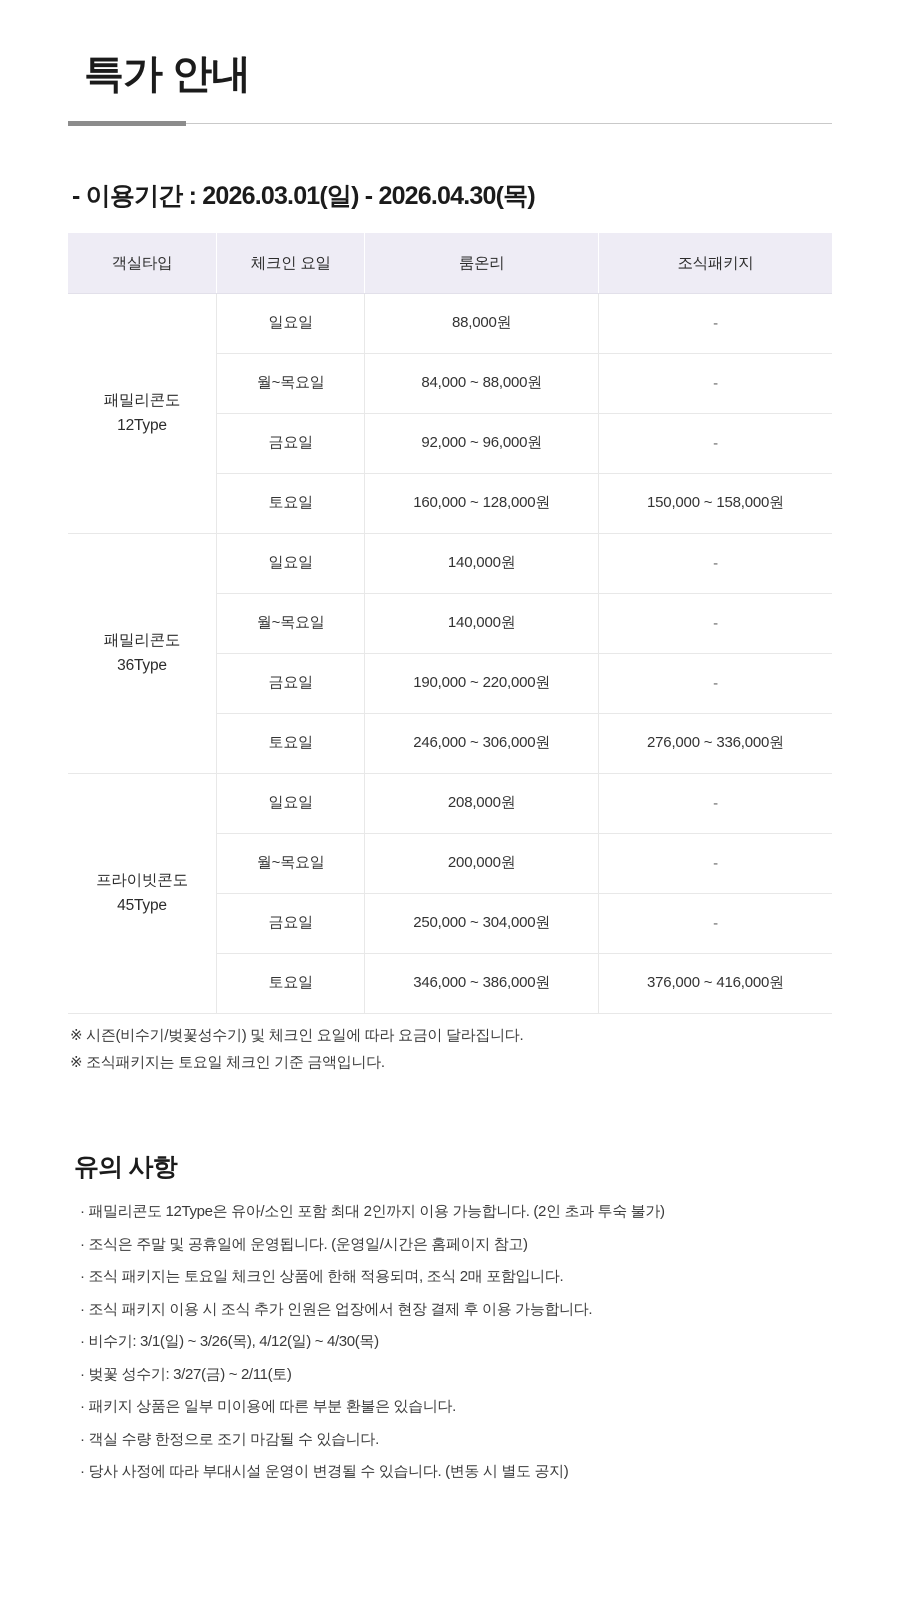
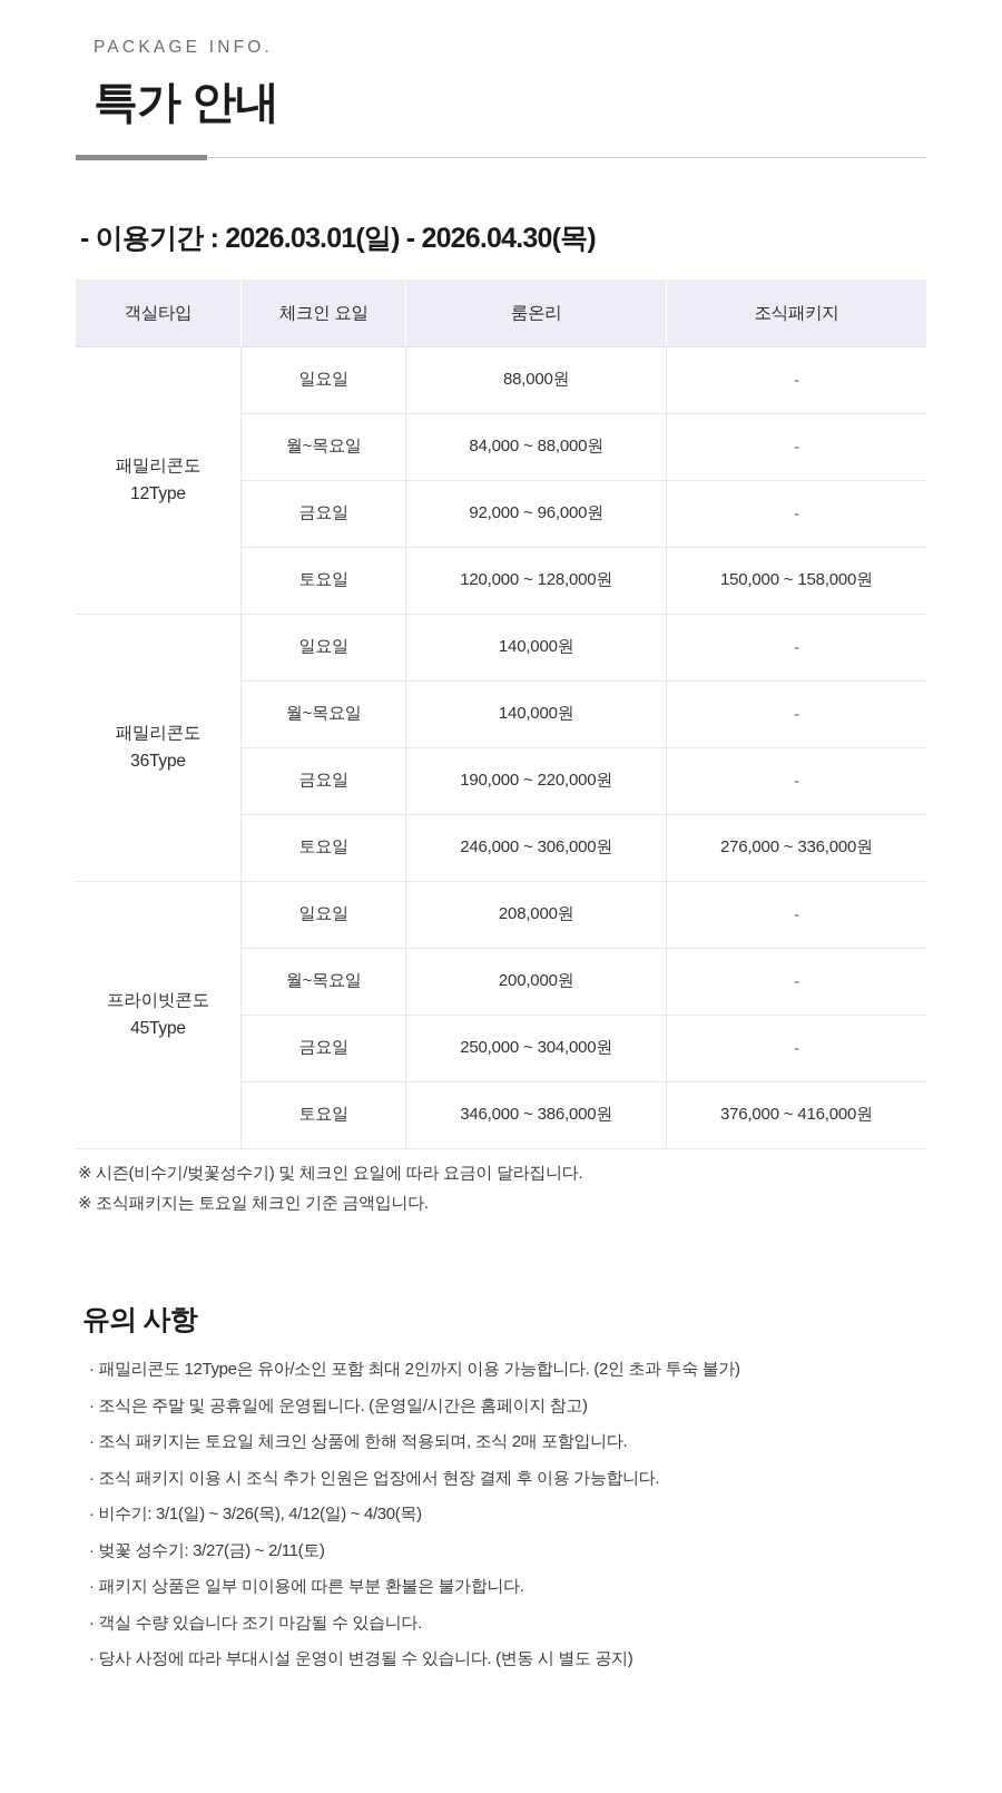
+ PACKAGE INFO.
  특가 안내
  - 이용기간 : 2026.03.01(일) - 2026.04.30(목)
  객실타입	체크인 요일	룸온리	조식패키지
  패밀리콘도 12Type	일요일	88,000원	-
  월~목요일	84,000 ~ 88,000원	-
  금요일	92,000 ~ 96,000원	-
- 토요일	160,000 ~ 128,000원	150,000 ~ 158,000원
+ 토요일	120,000 ~ 128,000원	150,000 ~ 158,000원
  패밀리콘도 36Type	일요일	140,000원	-
  월~목요일	140,000원	-
  금요일	190,000 ~ 220,000원	-
  토요일	246,000 ~ 306,000원	276,000 ~ 336,000원
  프라이빗콘도 45Type	일요일	208,000원	-
  월~목요일	200,000원	-
  금요일	250,000 ~ 304,000원	-
  토요일	346,000 ~ 386,000원	376,000 ~ 416,000원
  ※ 시즌(비수기/벚꽃성수기) 및 체크인 요일에 따라 요금이 달라집니다.
  ※ 조식패키지는 토요일 체크인 기준 금액입니다.
  유의 사항
  · 패밀리콘도 12Type은 유아/소인 포함 최대 2인까지 이용 가능합니다. (2인 초과 투숙 불가)
  · 조식은 주말 및 공휴일에 운영됩니다. (운영일/시간은 홈페이지 참고)
  · 조식 패키지는 토요일 체크인 상품에 한해 적용되며, 조식 2매 포함입니다.
  · 조식 패키지 이용 시 조식 추가 인원은 업장에서 현장 결제 후 이용 가능합니다.
  · 비수기: 3/1(일) ~ 3/26(목), 4/12(일) ~ 4/30(목)
  · 벚꽃 성수기: 3/27(금) ~ 2/11(토)
- · 패키지 상품은 일부 미이용에 따른 부분 환불은 있습니다.
+ · 패키지 상품은 일부 미이용에 따른 부분 환불은 불가합니다.
- · 객실 수량 한정으로 조기 마감될 수 있습니다.
+ · 객실 수량 있습니다 조기 마감될 수 있습니다.
  · 당사 사정에 따라 부대시설 운영이 변경될 수 있습니다. (변동 시 별도 공지)
